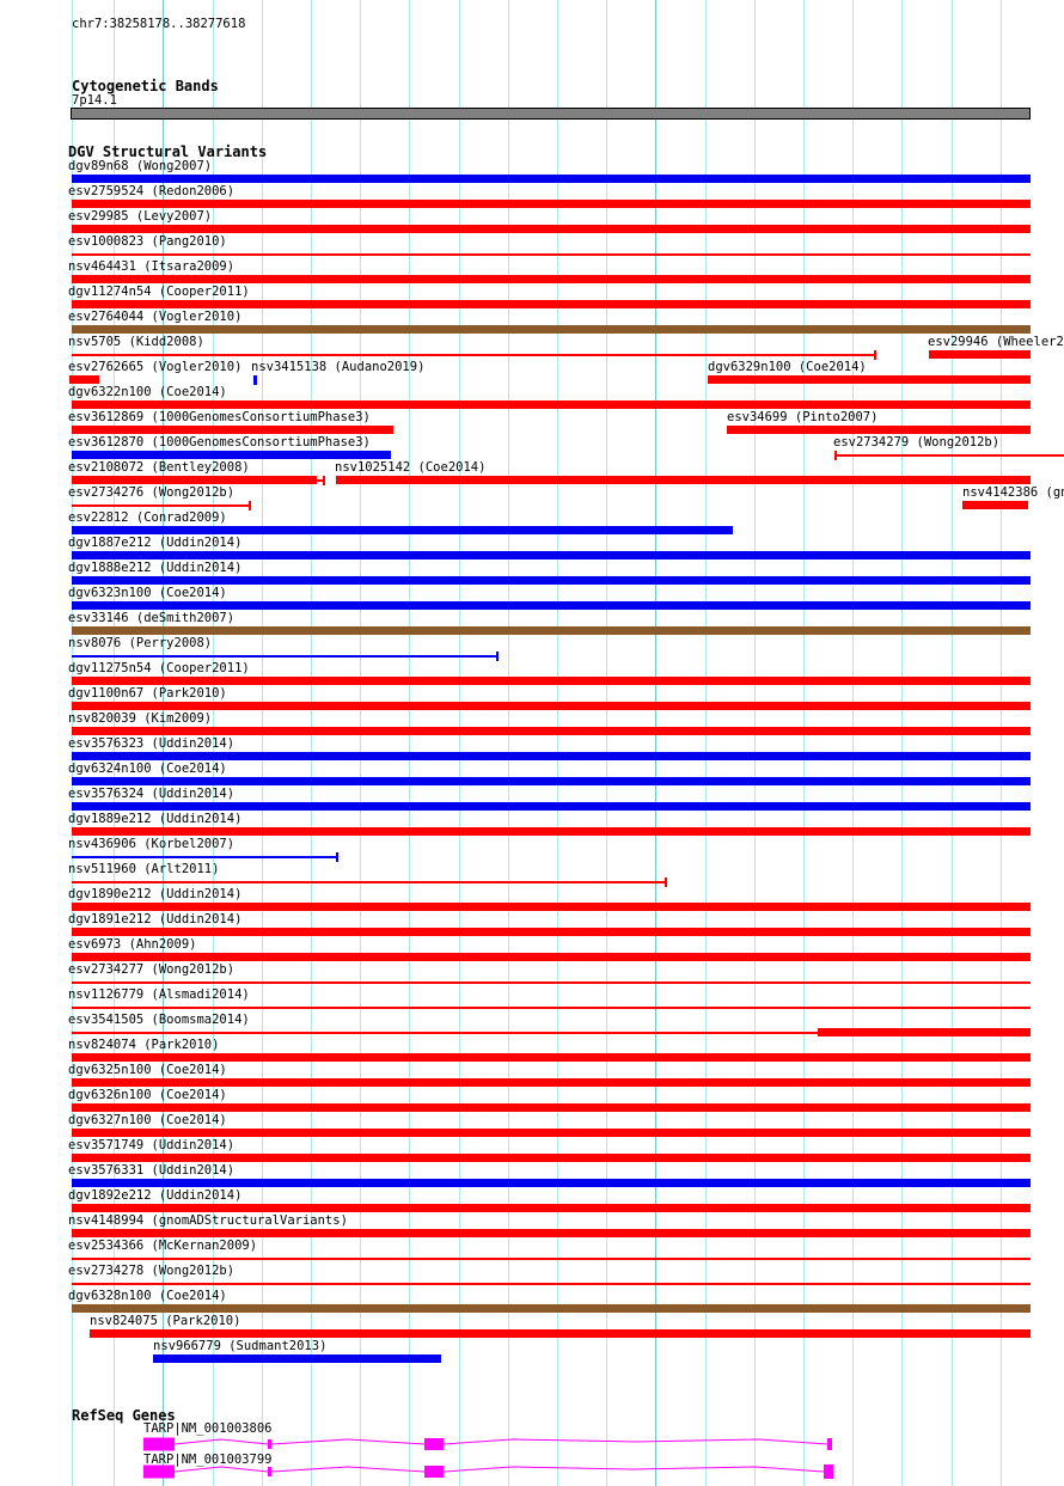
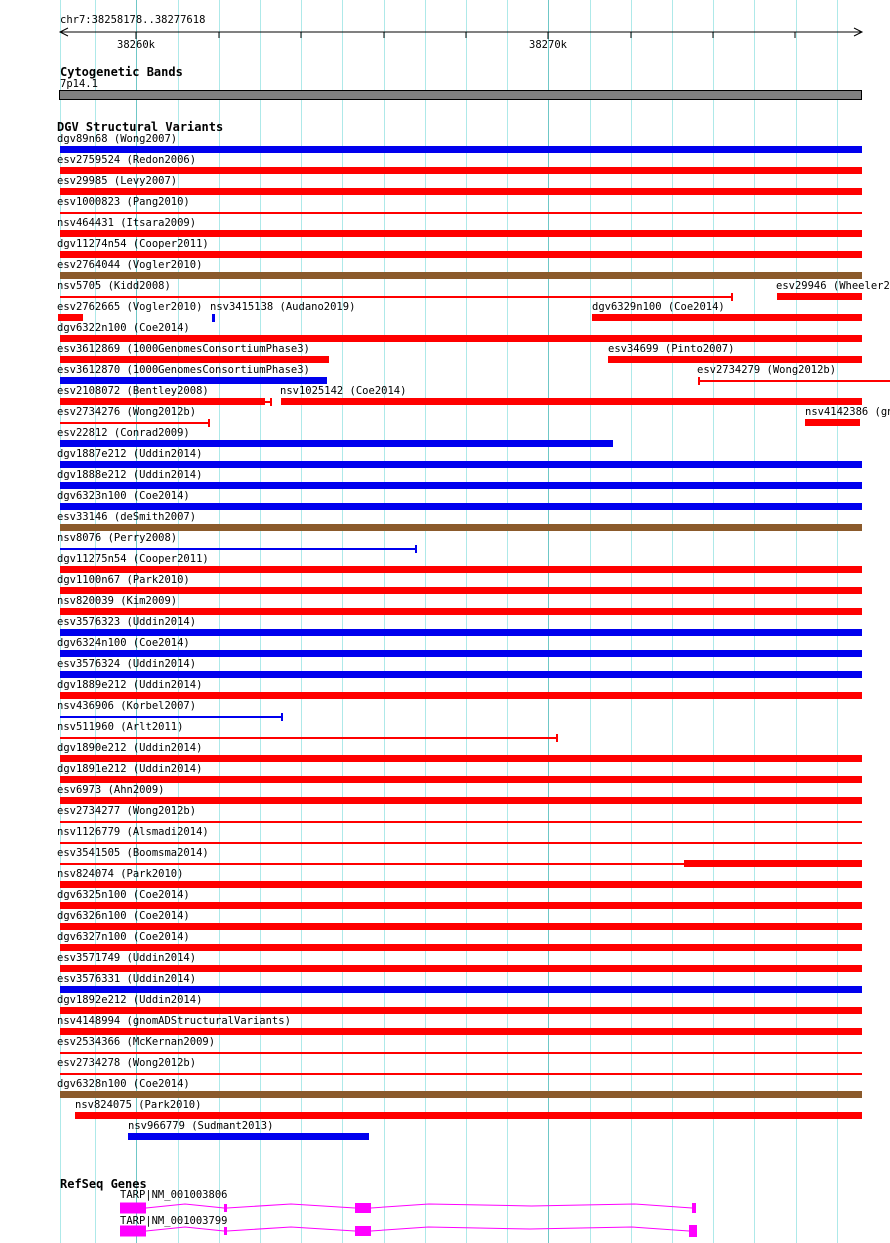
  chr7:38258178..38277618
+ 38260k
+ 38270k
  Cytogenetic Bands
  7p14.1
  DGV Structural Variants
  dgv89n68 (Wong2007)
  esv2759524 (Redon2006)
  esv29985 (Levy2007)
  esv1000823 (Pang2010)
  nsv464431 (Itsara2009)
  dgv11274n54 (Cooper2011)
  esv2764044 (Vogler2010)
  nsv5705 (Kidd2008)
  esv29946 (Wheeler2
  esv2762665 (Vogler2010)
  nsv3415138 (Audano2019)
  dgv6329n100 (Coe2014)
  dgv6322n100 (Coe2014)
  esv3612869 (1000GenomesConsortiumPhase3)
  esv34699 (Pinto2007)
  esv3612870 (1000GenomesConsortiumPhase3)
  esv2734279 (Wong2012b)
  esv2108072 (Bentley2008)
  nsv1025142 (Coe2014)
  esv2734276 (Wong2012b)
  nsv4142386 (g
  esv22812 (Conrad2009)
  dgv1887e212 (Uddin2014)
  dgv1888e212 (Uddin2014)
  dgv6323n100 (Coe2014)
  esv33146 (deSmith2007)
  nsv8076 (Perry2008)
  dgv11275n54 (Cooper2011)
  dgv1100n67 (Park2010)
  nsv820039 (Kim2009)
  esv3576323 (Uddin2014)
  dgv6324n100 (Coe2014)
  esv3576324 (Uddin2014)
  dgv1889e212 (Uddin2014)
  nsv436906 (Korbel2007)
  nsv511960 (Arlt2011)
  dgv1890e212 (Uddin2014)
  dgv1891e212 (Uddin2014)
  esv6973 (Ahn2009)
  esv2734277 (Wong2012b)
  nsv1126779 (Alsmadi2014)
  esv3541505 (Boomsma2014)
  nsv824074 (Park2010)
  dgv6325n100 (Coe2014)
  dgv6326n100 (Coe2014)
  dgv6327n100 (Coe2014)
  esv3571749 (Uddin2014)
  esv3576331 (Uddin2014)
  dgv1892e212 (Uddin2014)
  nsv4148994 (gnomADStructuralVariants)
  esv2534366 (McKernan2009)
  esv2734278 (Wong2012b)
  dgv6328n100 (Coe2014)
  nsv824075 (Park2010)
  nsv966779 (Sudmant2013)
  RefSeq Genes
  TARP|NM_001003806
  TARP|NM_001003799
